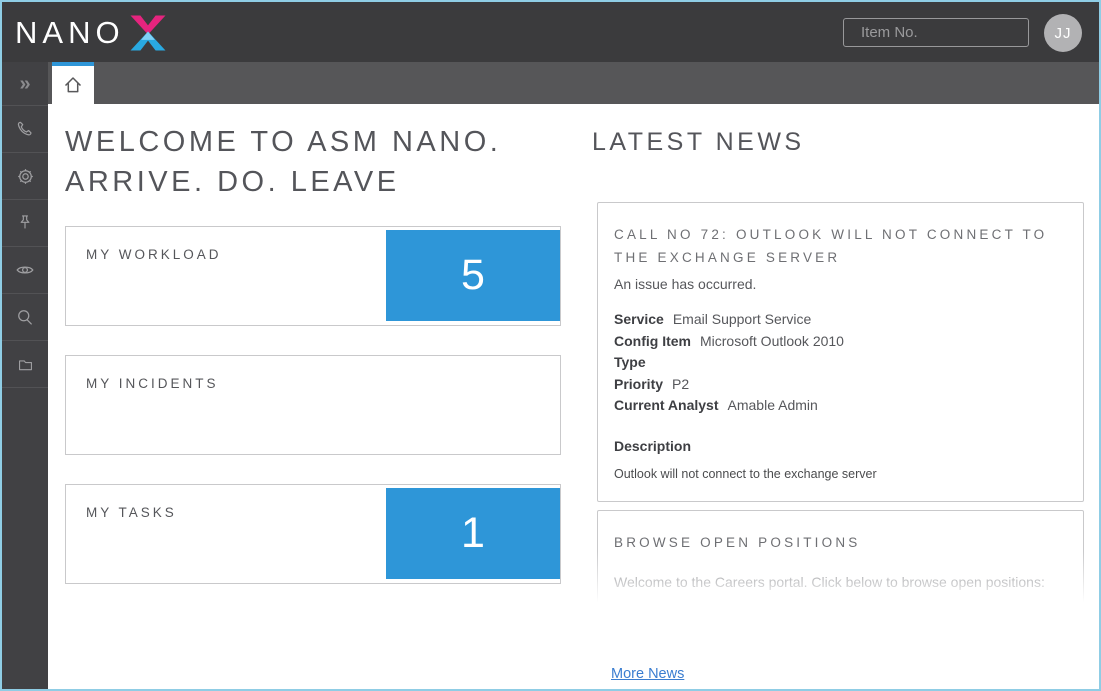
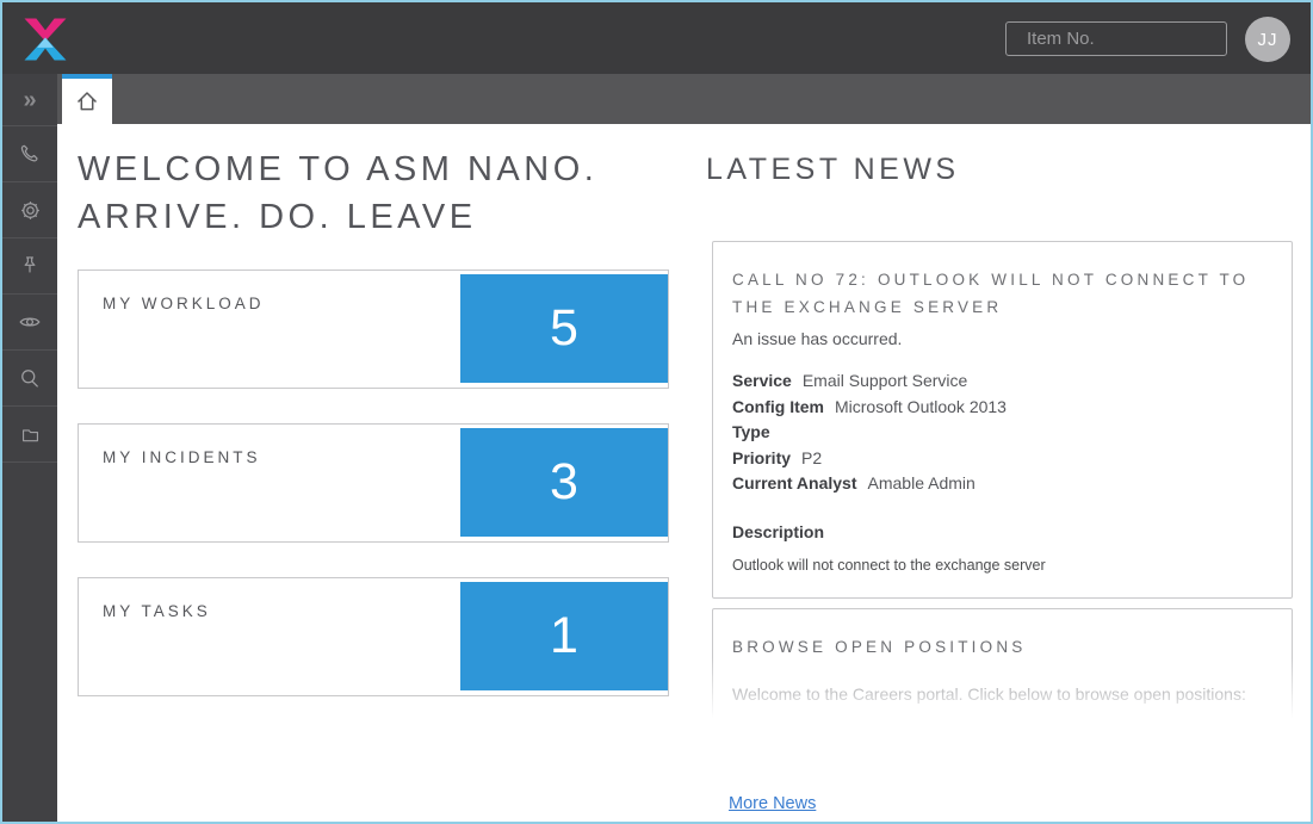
- NANO
  Item No.
  JJ
  »
  WELCOME TO ASM NANO.
  ARRIVE. DO. LEAVE
  MY WORKLOAD
  5
  MY INCIDENTS
+ 3
  MY TASKS
  1
  LATEST NEWS
  CALL NO 72: OUTLOOK WILL NOT CONNECT TO THE EXCHANGE SERVER
  An issue has occurred.
  Service
  Email Support Service
  Config Item
- Microsoft Outlook 2010
+ Microsoft Outlook 2013
  Type
  Priority
  P2
  Current Analyst
  Amable Admin
  Description
  Outlook will not connect to the exchange server
  BROWSE OPEN POSITIONS
  More News
